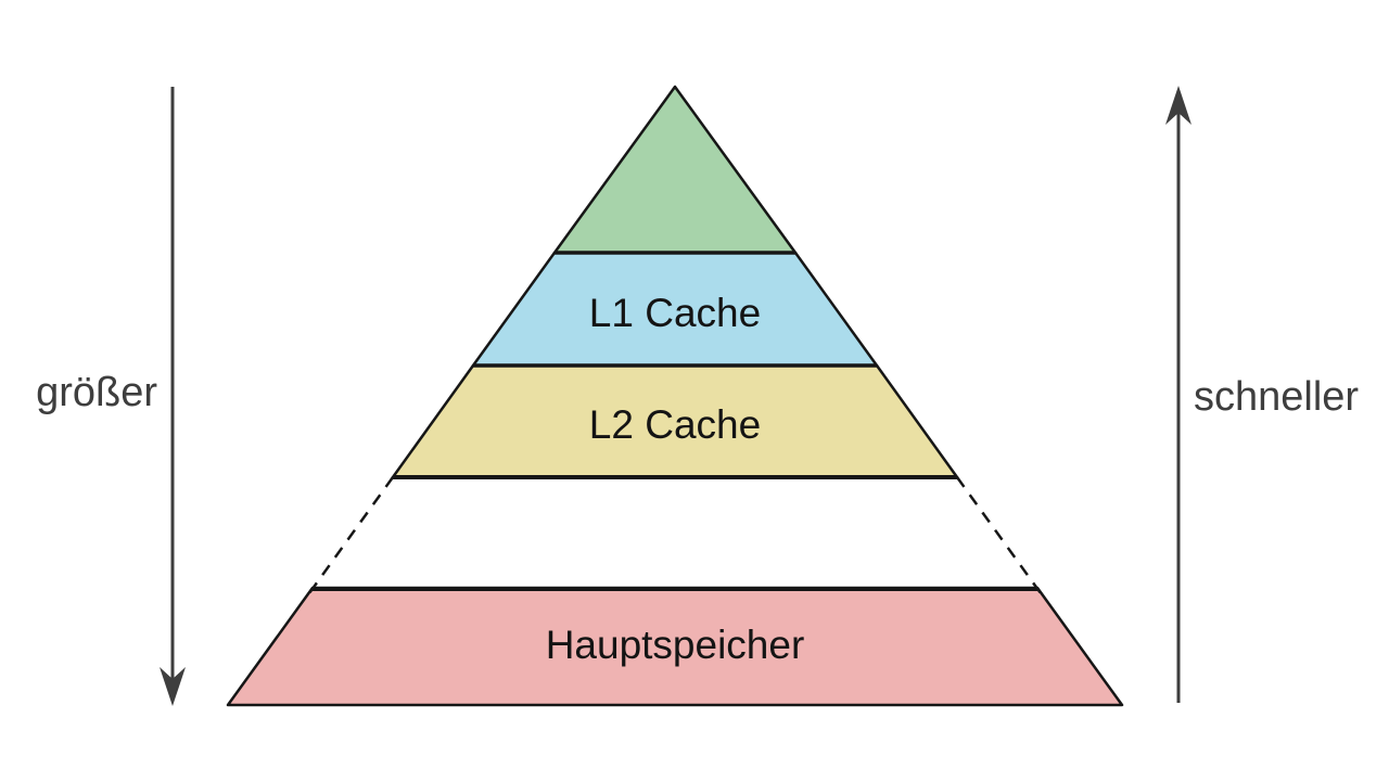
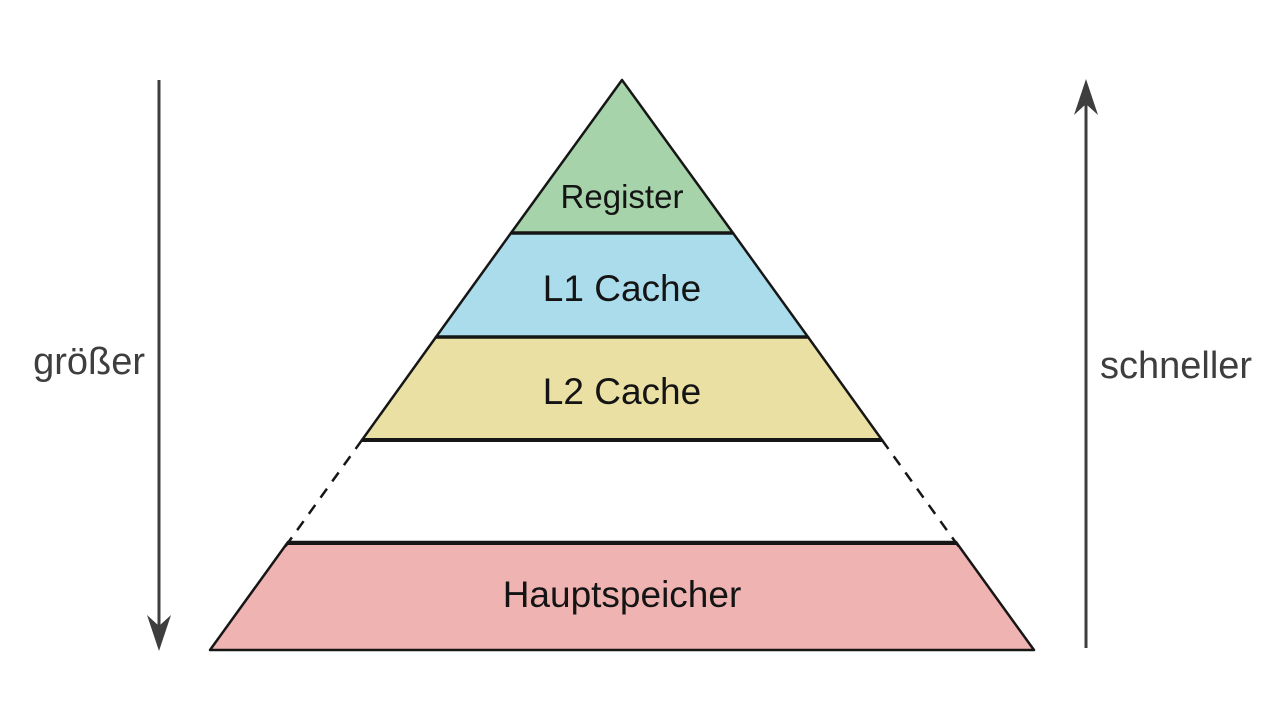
+ Register
  L1 Cache
  L2 Cache
  Hauptspeicher
  größer
  schneller
